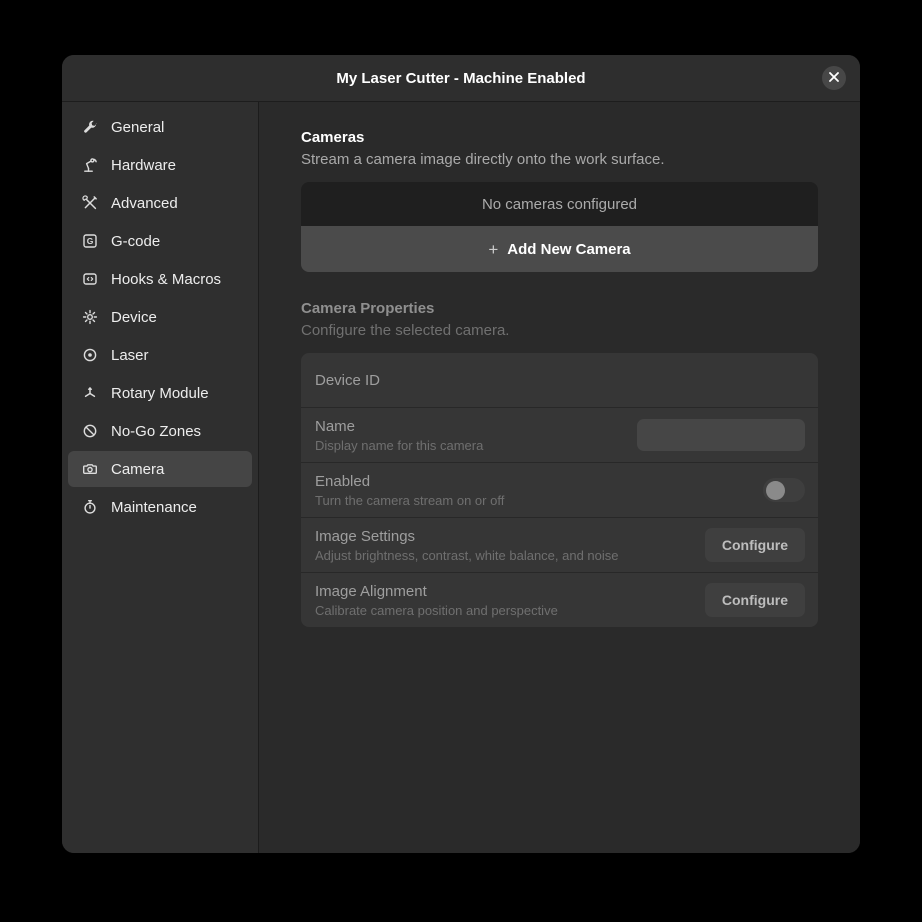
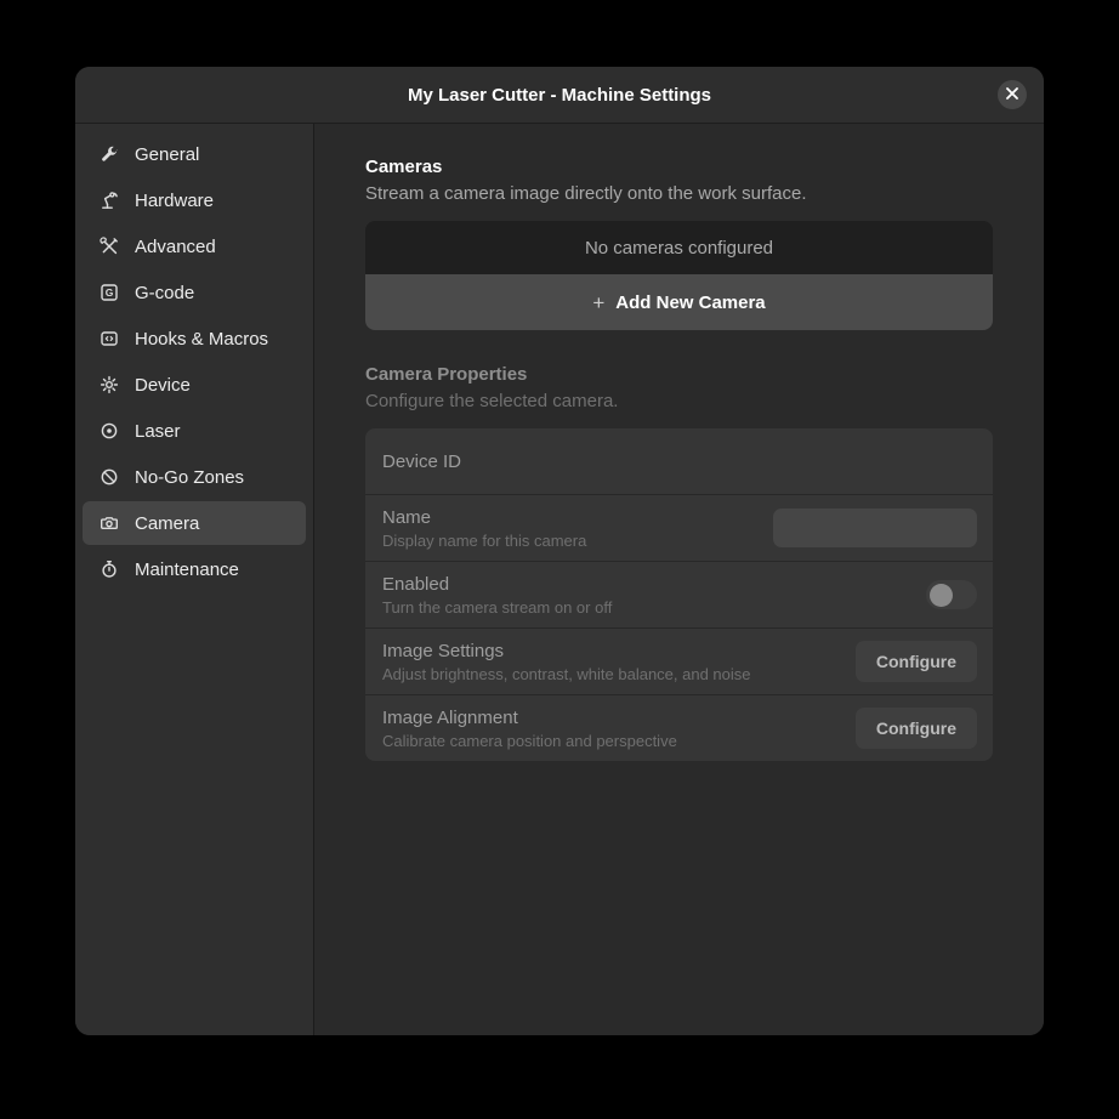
- My Laser Cutter - Machine Enabled
+ My Laser Cutter - Machine Settings
  General
  Hardware
  Advanced
  G
  G-code
  Hooks & Macros
  Device
  Laser
- Rotary Module
  No-Go Zones
  Camera
  Maintenance
  Cameras
  Stream a camera image directly onto the work surface.
  No cameras configured
  +
  Add New Camera
  Camera Properties
  Configure the selected camera.
  Device ID
  Name
  Display name for this camera
  Enabled
  Turn the camera stream on or off
  Image Settings
  Adjust brightness, contrast, white balance, and noise
  Configure
  Image Alignment
  Calibrate camera position and perspective
  Configure
